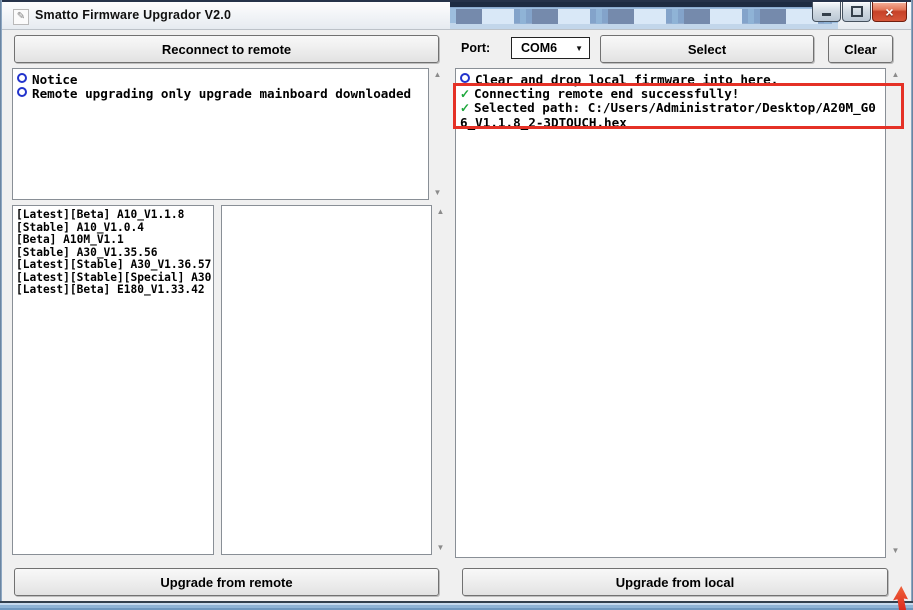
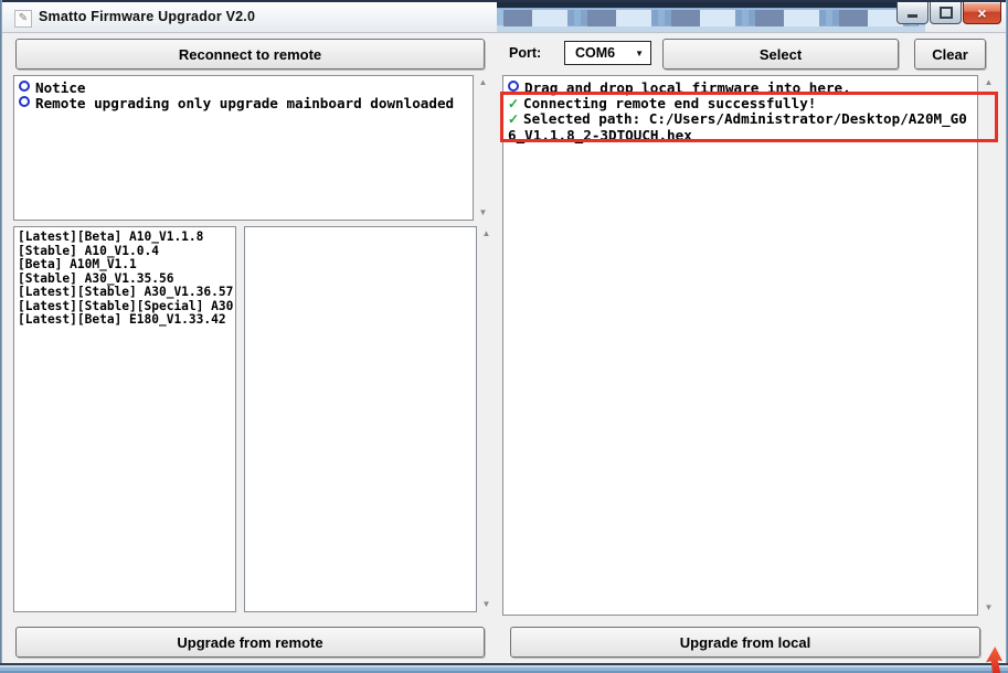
  ✎
  Smatto Firmware Upgrador V2.0
  ×
  Reconnect to remote
  Port:
  COM6
  ▼
  Select
  Clear
  Notice
  Remote upgrading only upgrade mainboard downloaded
  ▲
  ▼
  [Latest][Beta] A10_V1.1.8
  [Stable] A10_V1.0.4
  [Beta] A10M_V1.1
  [Stable] A30_V1.35.56
  [Latest][Stable] A30_V1.36.57
  [Latest][Stable][Special] A30
  [Latest][Beta] E180_V1.33.42
  ▲
  ▼
- Clear and drop local firmware into here.
+ Drag and drop local firmware into here.
  ✓ Connecting remote end successfully!
  ✓ Selected path: C:/Users/Administrator/Desktop/A20M_G06_V1.1.8_2-3DTOUCH.hex
  ▲
  ▼
  Upgrade from remote
  Upgrade from local
